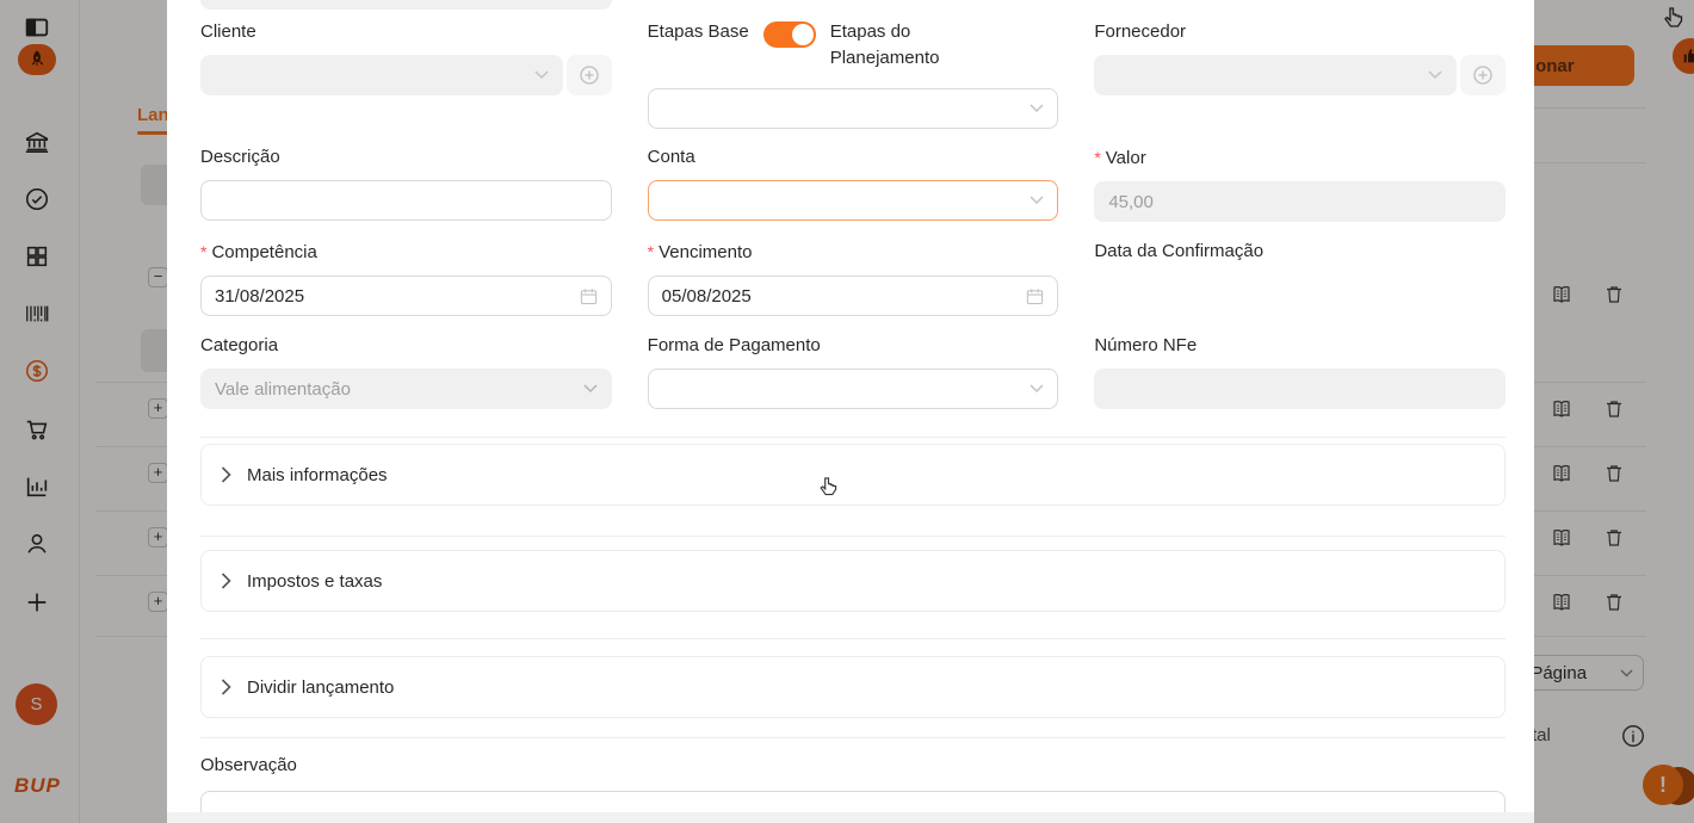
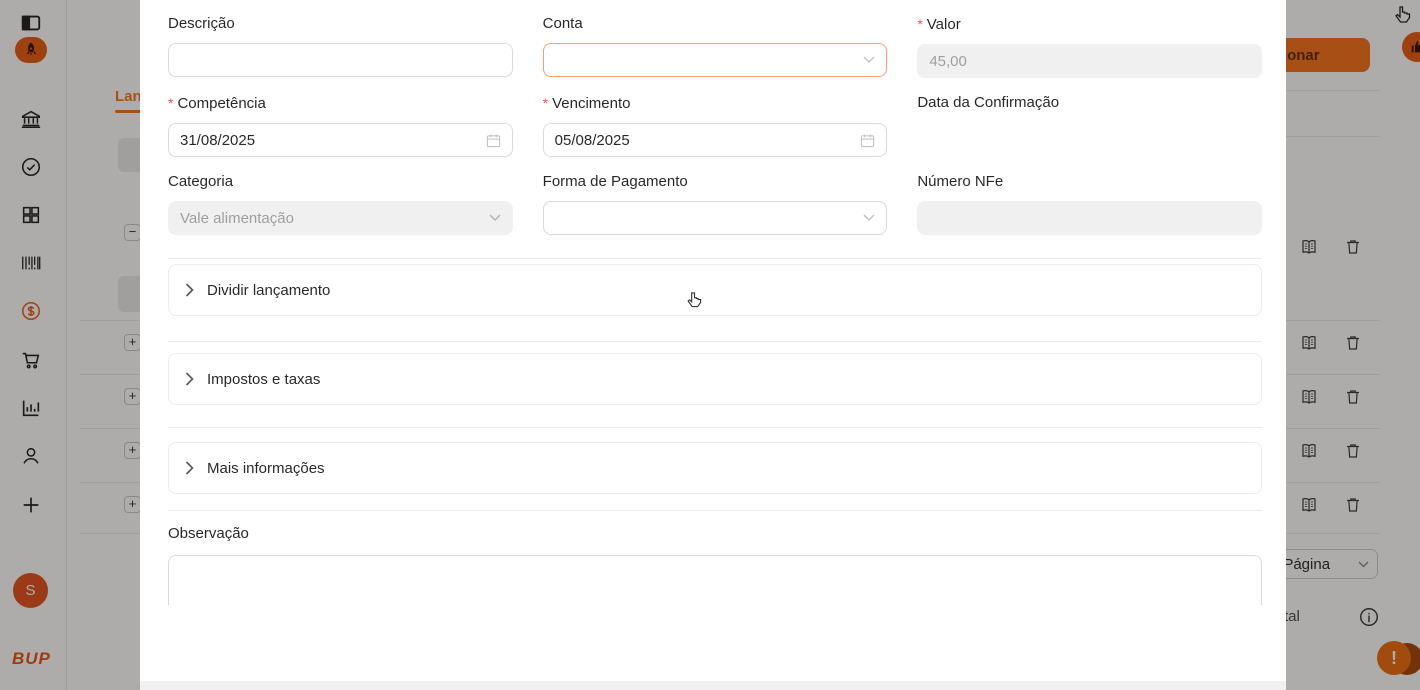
  S
  BUP
  Lan
  −
  +
  +
  +
  +
  Página
  tal
  !
- Cliente
- Etapas Base
- Etapas do Planejamento
- Fornecedor
  Descrição
  Conta
  * Valor
  45,00
  * Competência
  31/08/2025
  * Vencimento
  05/08/2025
  Data da Confirmação
  Categoria
  Vale alimentação
  Forma de Pagamento
  Número NFe
- Mais informações
+ Dividir lançamento
  Impostos e taxas
- Dividir lançamento
+ Mais informações
  Observação
